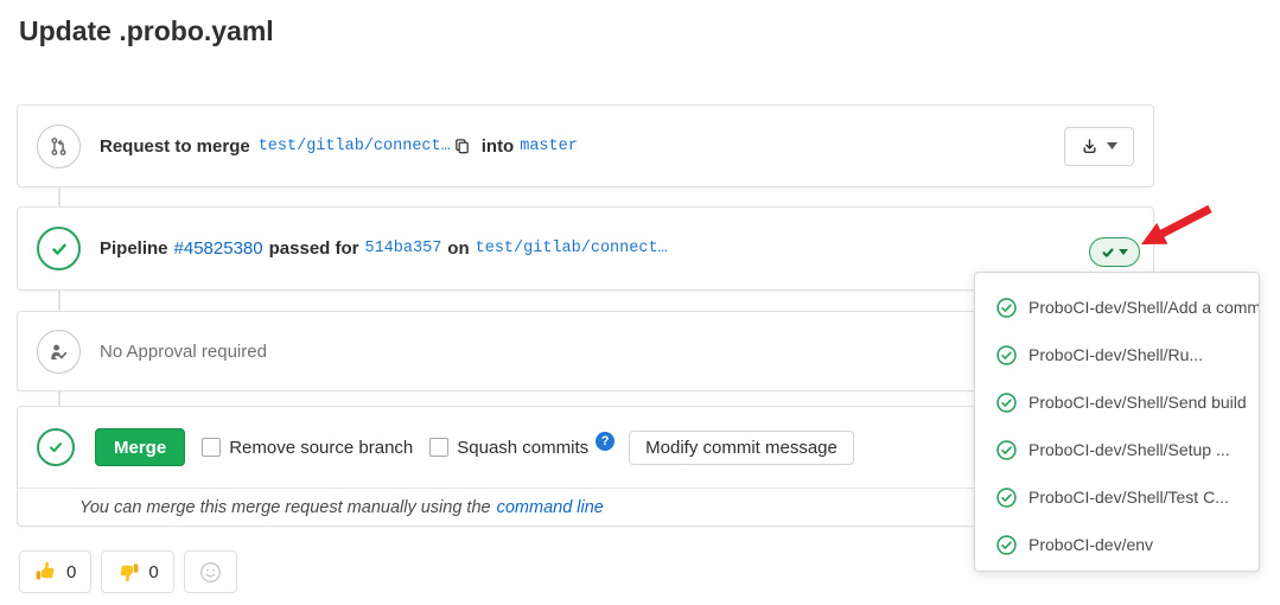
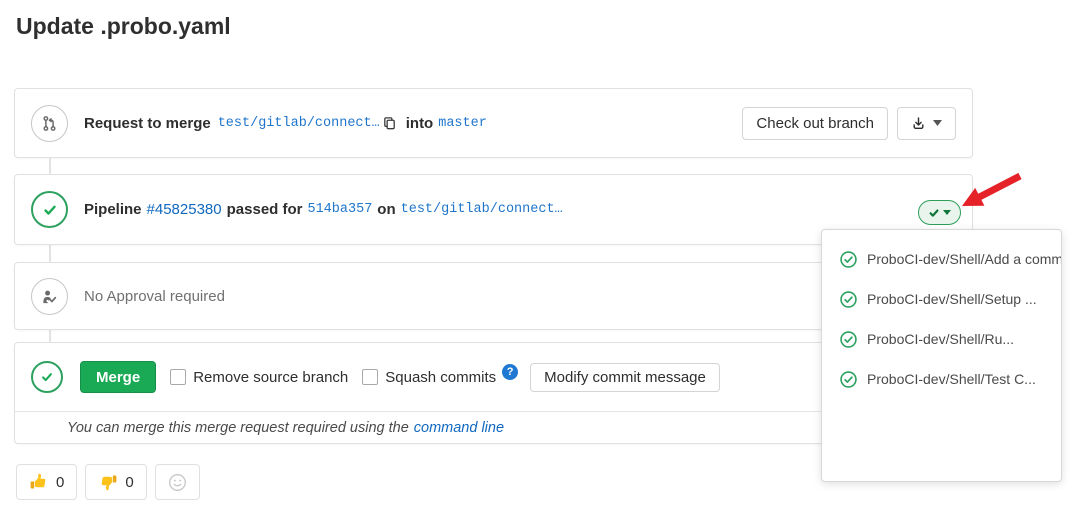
  Update .probo.yaml
  Request to merge
  test/gitlab/connect…
  into
  master
+ Check out branch
  Pipeline
  #45825380
  passed for
  514ba357
  on
  test/gitlab/connect…
  No Approval required
  Merge
  Remove source branch
  Squash commits
  ?
  Modify commit message
- You can merge this merge request manually using the
+ You can merge this merge request required using the
  command line
  0
  0
  ProboCI-dev/Shell/Add a comm
- ProboCI-dev/Shell/Ru...
+ ProboCI-dev/Shell/Setup ...
- ProboCI-dev/Shell/Send build
- ProboCI-dev/Shell/Setup ...
+ ProboCI-dev/Shell/Ru...
  ProboCI-dev/Shell/Test C...
- ProboCI-dev/env
